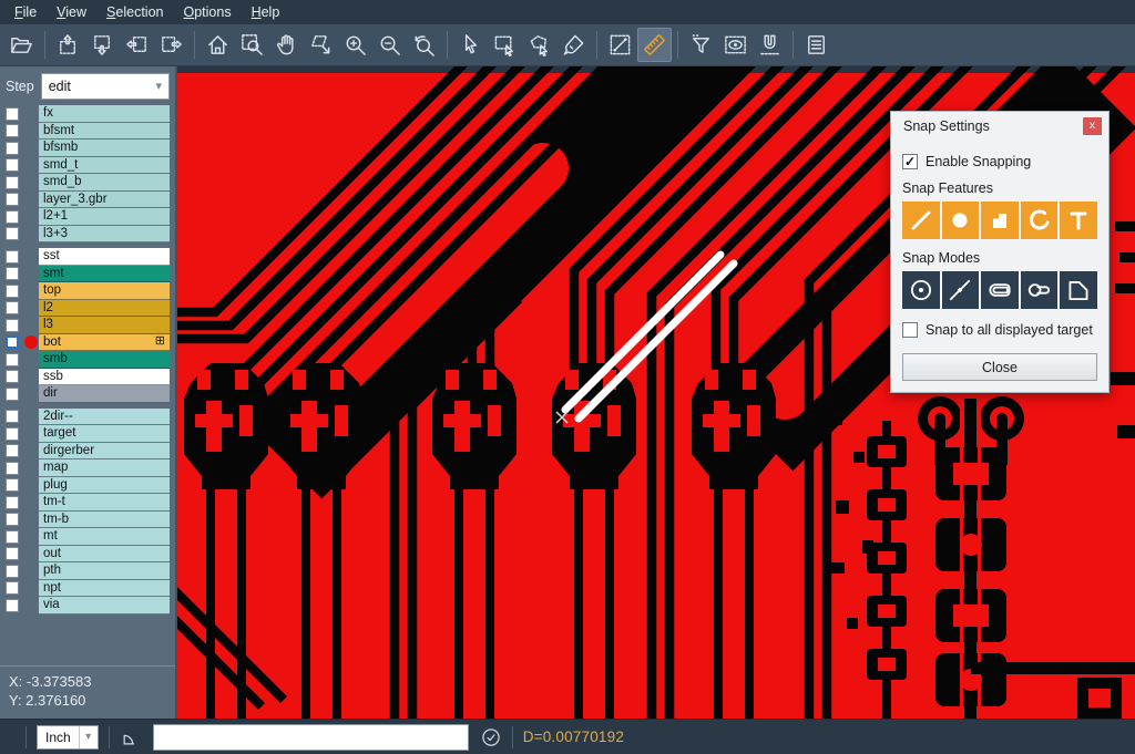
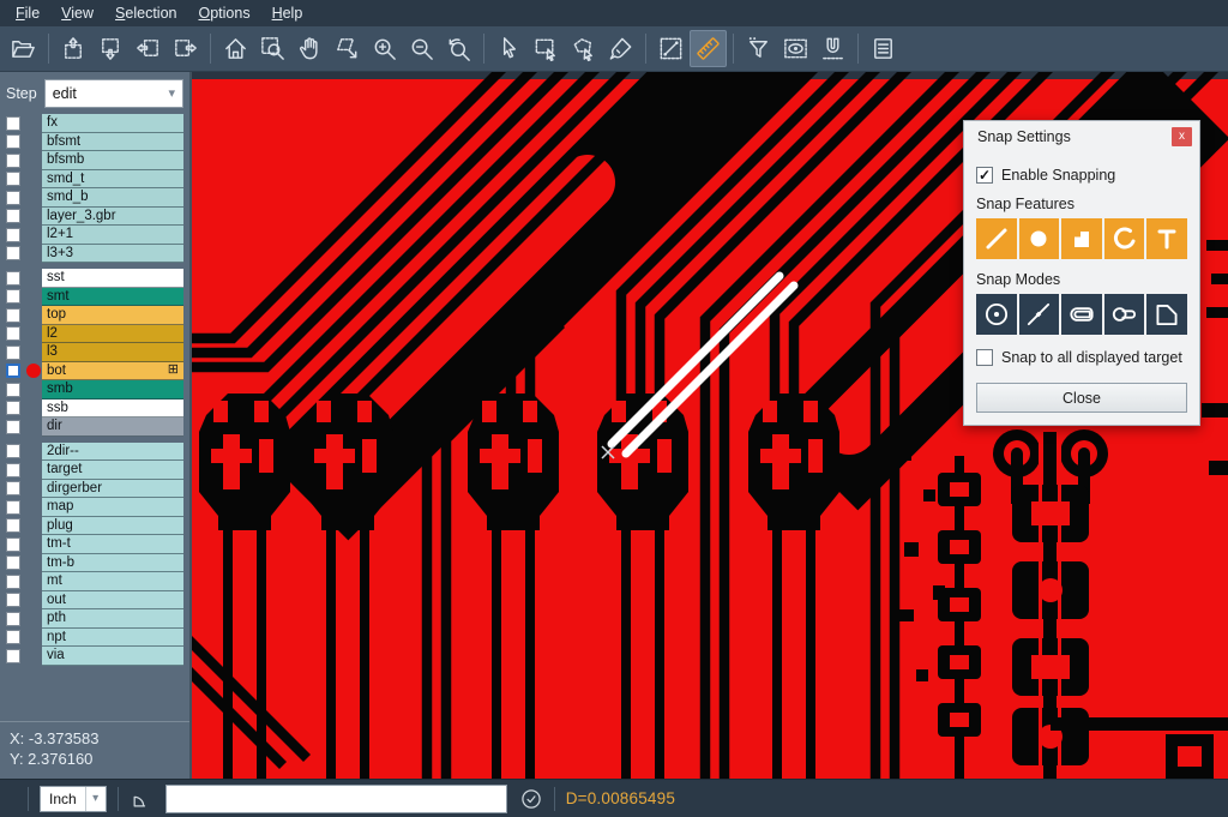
  File
  View
  Selection
  Options
  Help
  Step
  edit
  ▾
  fx
  bfsmt
  bfsmb
  smd_t
  smd_b
  layer_3.gbr
  l2+1
  l3+3
  sst
  smt
  top
  l2
  l3
  bot
  ⊞
  smb
  ssb
  dir
  2dir--
  target
  dirgerber
  map
  plug
  tm-t
  tm-b
  mt
  out
  pth
  npt
  via
  X: -3.373583
  Y: 2.376160
  Snap Settings
  x
  ✓
  Enable Snapping
  Snap Features
  Snap Modes
  Snap to all displayed target
  Close
  Inch
  ▾
- D=0.00770192
+ D=0.00865495
